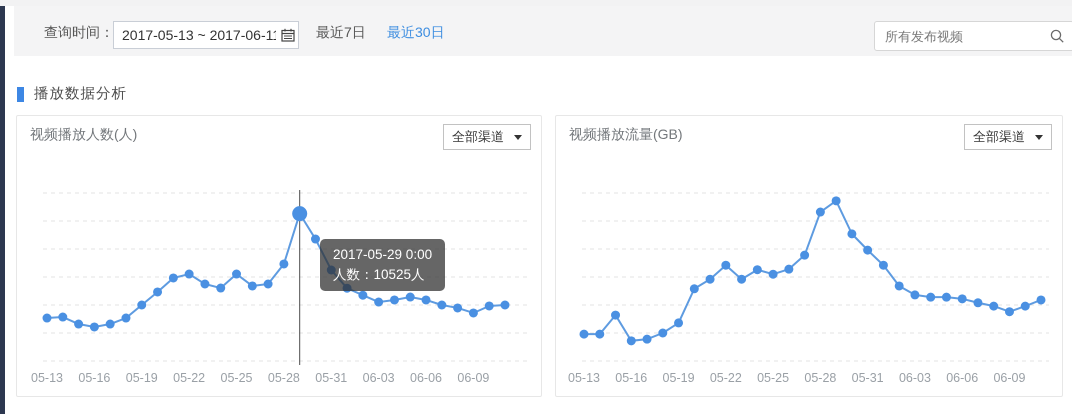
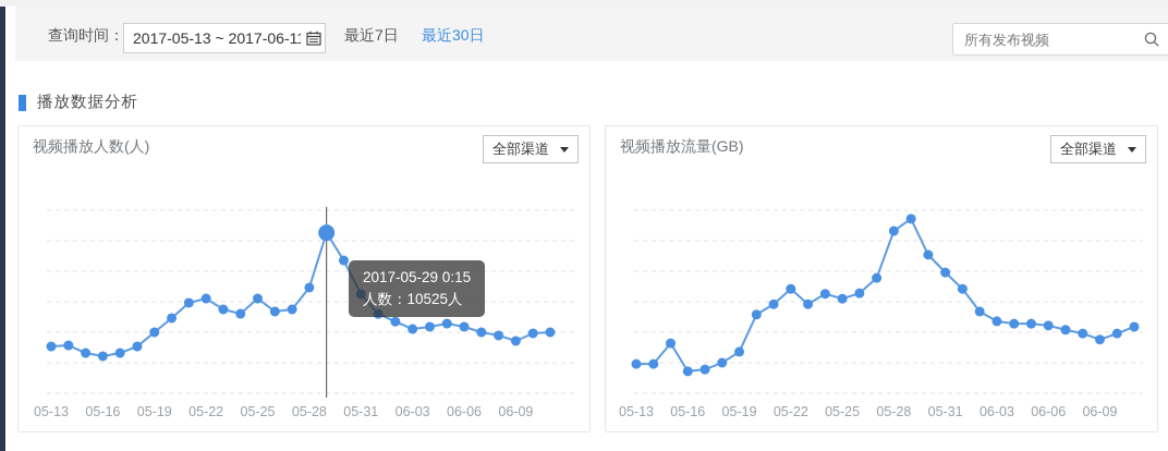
  查询时间：
  2017-05-13 ~ 2017-06-1
  最近7日
  最近30日
  所有发布视频
  播放数据分析
  视频播放人数(人)
  全部渠道
  05-13
  05-16
  05-19
  05-22
  05-25
  05-28
  05-31
  06-03
  06-06
  06-09
- 2017-05-29 0:00
+ 2017-05-29 0:15
  人数：10525人
  视频播放流量(GB)
  全部渠道
  05-13
  05-16
  05-19
  05-22
  05-25
  05-28
  05-31
  06-03
  06-06
  06-09
